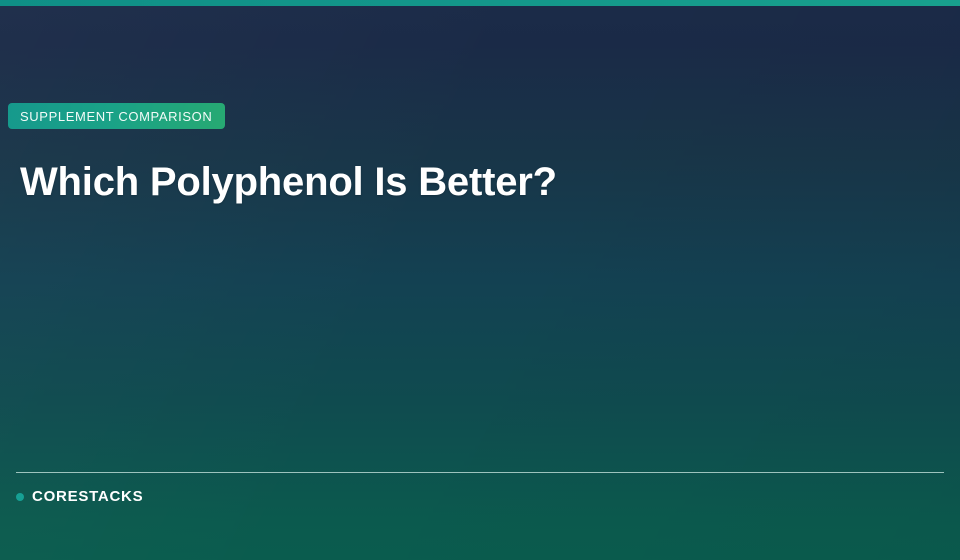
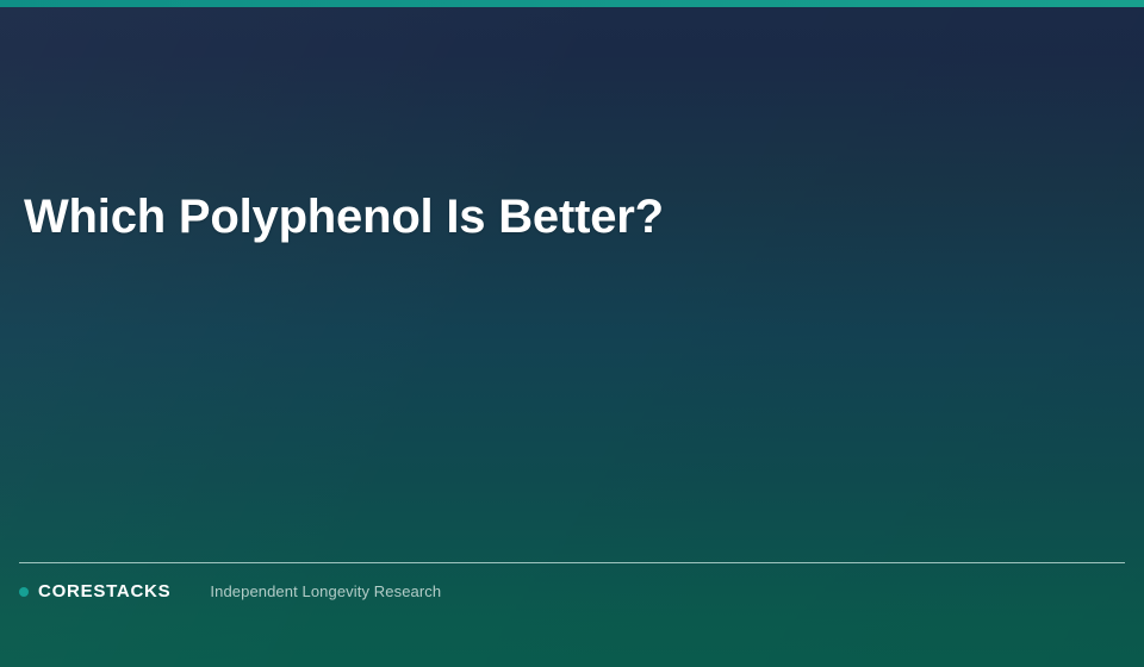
- SUPPLEMENT COMPARISON
  Which Polyphenol Is Better?
  CORESTACKS
+ Independent Longevity Research
